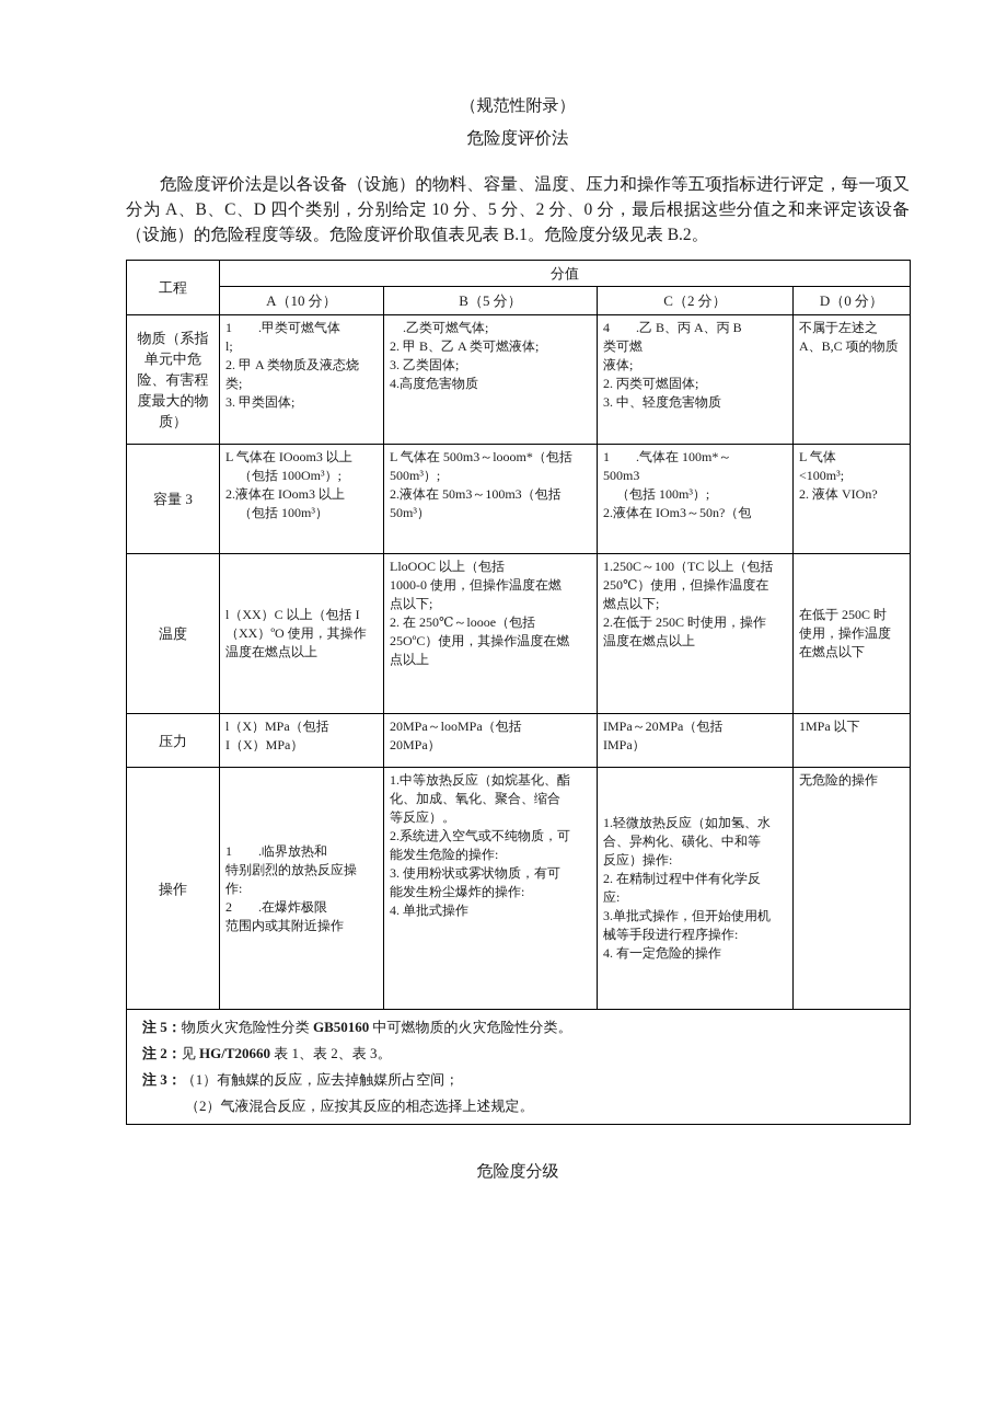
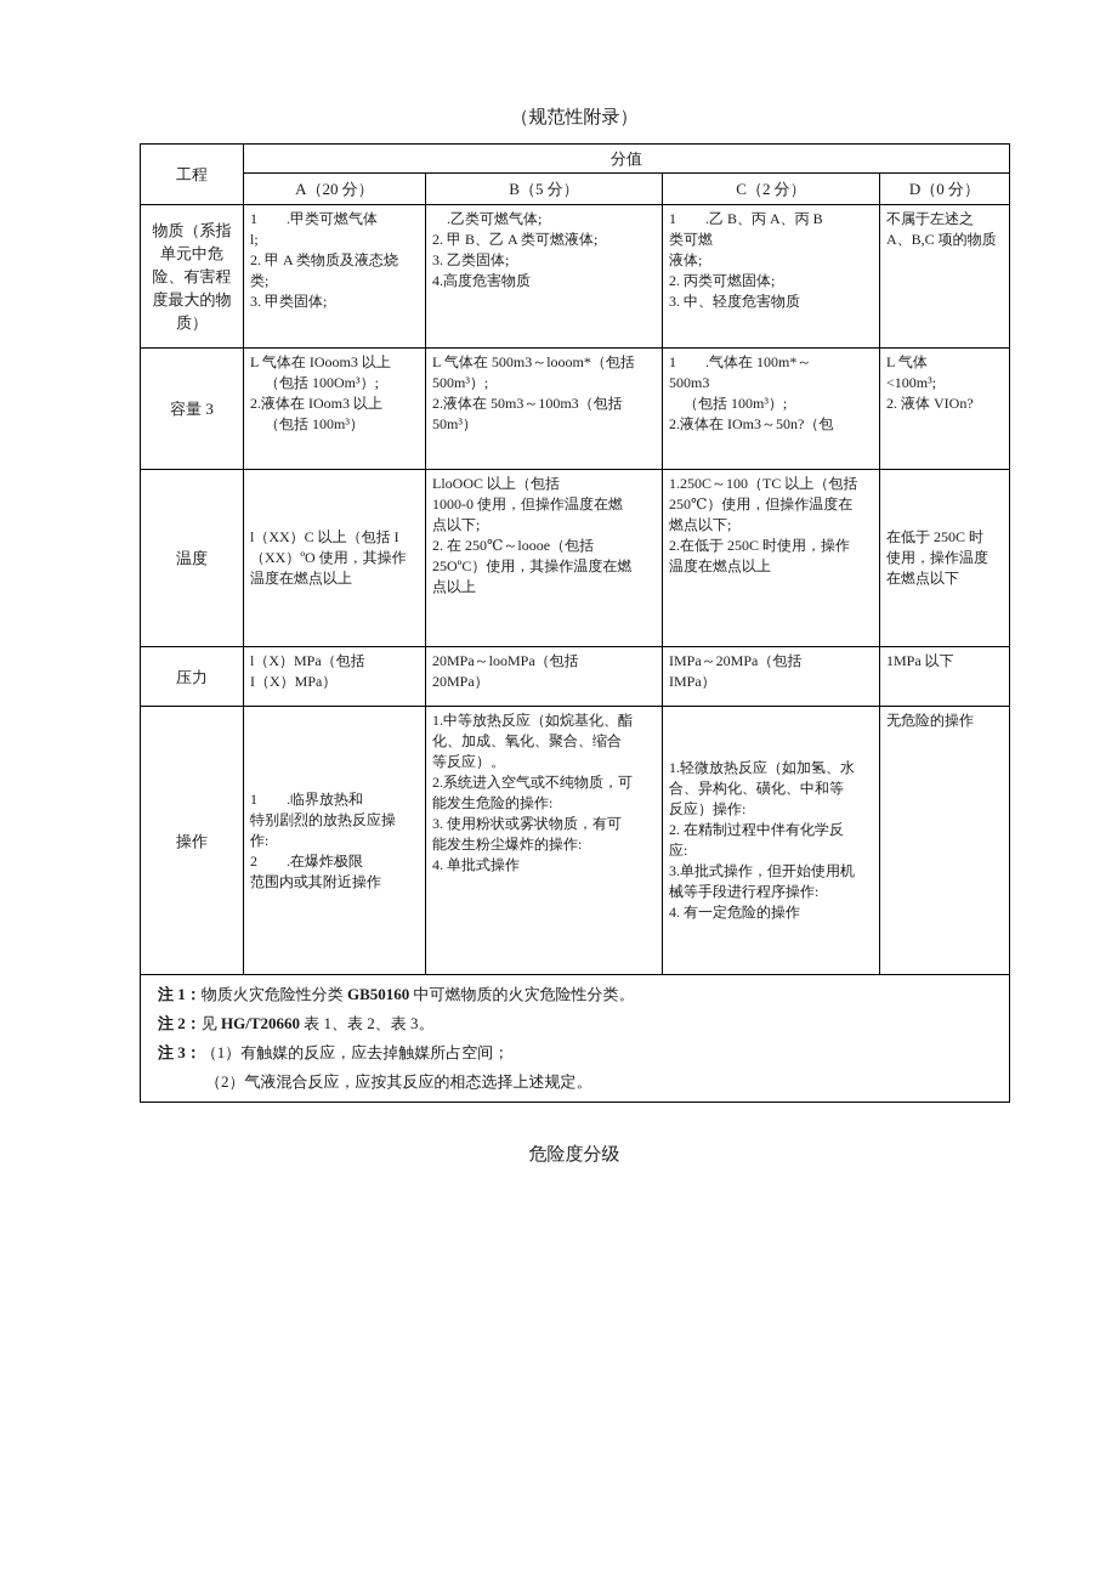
  （规范性附录）
- 危险度评价法
- 危险度评价法是以各设备（设施）的物料、容量、温度、压力和操作等五项指标进行评定，每一项又分为 A、B、C、D 四个类别，分别给定 10 分、5 分、2 分、0 分，最后根据这些分值之和来评定该设备（设施）的危险程度等级。危险度评价取值表见表 B.1。危险度分级见表 B.2。
  工程	分值
- A（10 分）	B（5 分）	C（2 分）	D（0 分）
+ A（20 分）	B（5 分）	C（2 分）	D（0 分）
- 物质（系指单元中危险、有害程度最大的物质）	1 .甲类可燃气体 l; 2. 甲 A 类物质及液态烧 类; 3. 甲类固体;	.乙类可燃气体; 2. 甲 B、乙 A 类可燃液体; 3. 乙类固体; 4.高度危害物质	4 .乙 B、丙 A、丙 B 类可燃 液体; 2. 丙类可燃固体; 3. 中、轻度危害物质	不属于左述之 A、B,C 项的物质
+ 物质（系指单元中危险、有害程度最大的物质）	1 .甲类可燃气体 l; 2. 甲 A 类物质及液态烧 类; 3. 甲类固体;	.乙类可燃气体; 2. 甲 B、乙 A 类可燃液体; 3. 乙类固体; 4.高度危害物质	1 .乙 B、丙 A、丙 B 类可燃 液体; 2. 丙类可燃固体; 3. 中、轻度危害物质	不属于左述之 A、B,C 项的物质
  容量 3	L 气体在 IOoom3 以上 （包括 100Om³）; 2.液体在 IOom3 以上 （包括 100m³）	L 气体在 500m3～looom*（包括 500m³）; 2.液体在 50m3～100m3（包括 50m³）	1 .气体在 100m*～ 500m3 （包括 100m³）; 2.液体在 IOm3～50n?（包	L 气体 <100m³; 2. 液体 VIOn?
  温度	l（XX）C 以上（包括 I （XX）ºO 使用，其操作 温度在燃点以上	LloOOC 以上（包括 1000-0 使用，但操作温度在燃 点以下; 2. 在 250℃～loooe（包括 25OºC）使用，其操作温度在燃 点以上	1.250C～100（TC 以上（包括 250℃）使用，但操作温度在 燃点以下; 2.在低于 250C 时使用，操作 温度在燃点以上	在低于 250C 时 使用，操作温度 在燃点以下
  压力	l（X）MPa（包括 I（X）MPa）	20MPa～looMPa（包括 20MPa）	IMPa～20MPa（包括 IMPa）	1MPa 以下
  操作	1 .临界放热和 特别剧烈的放热反应操 作: 2 .在爆炸极限 范围内或其附近操作	1.中等放热反应（如烷基化、酯 化、加成、氧化、聚合、缩合 等反应）。 2.系统进入空气或不纯物质，可 能发生危险的操作: 3. 使用粉状或雾状物质，有可 能发生粉尘爆炸的操作: 4. 单批式操作	1.轻微放热反应（如加氢、水 合、异构化、磺化、中和等 反应）操作: 2. 在精制过程中伴有化学反 应: 3.单批式操作，但开始使用机 械等手段进行程序操作: 4. 有一定危险的操作	无危险的操作
- 注 5：物质火灾危险性分类 GB50160 中可燃物质的火灾危险性分类。 注 2：见 HG/T20660 表 1、表 2、表 3。 注 3：（1）有触媒的反应，应去掉触媒所占空间； （2）气液混合反应，应按其反应的相态选择上述规定。
+ 注 1：物质火灾危险性分类 GB50160 中可燃物质的火灾危险性分类。 注 2：见 HG/T20660 表 1、表 2、表 3。 注 3：（1）有触媒的反应，应去掉触媒所占空间； （2）气液混合反应，应按其反应的相态选择上述规定。
  危险度分级
